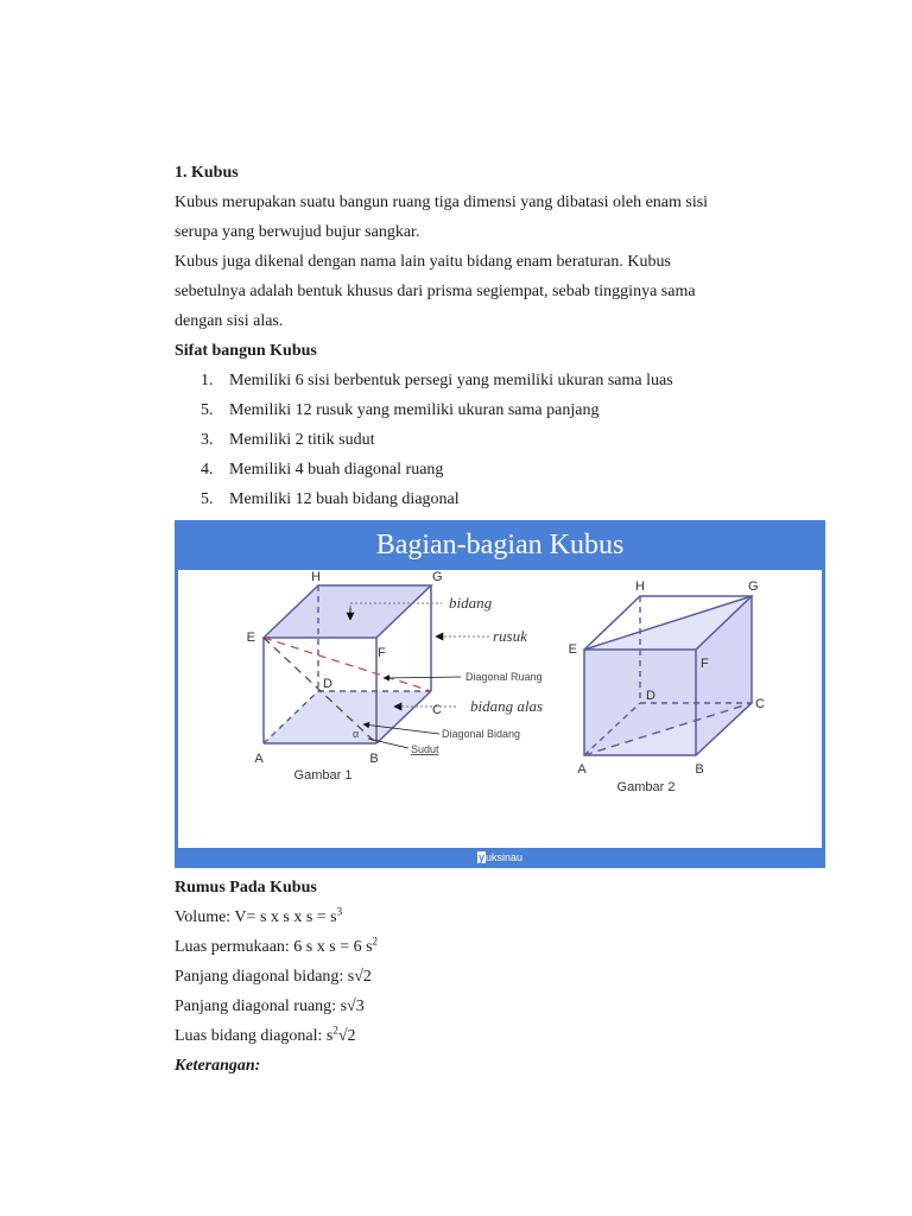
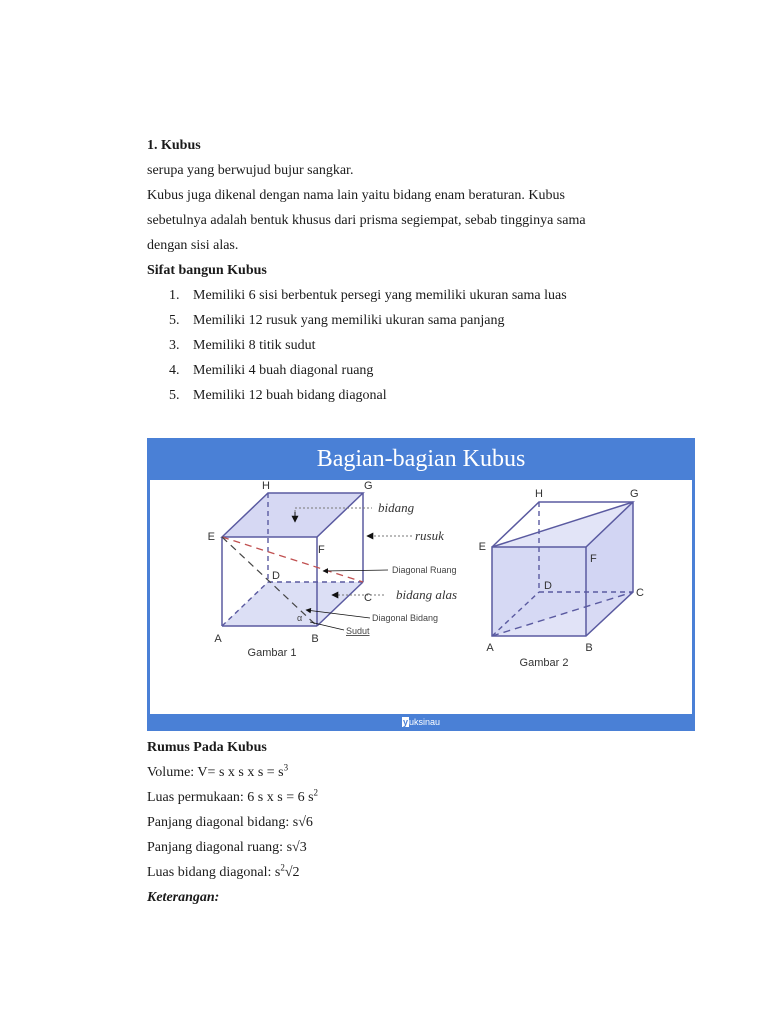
  1. Kubus
- Kubus merupakan suatu bangun ruang tiga dimensi yang dibatasi oleh enam sisi
  serupa yang berwujud bujur sangkar.
  Kubus juga dikenal dengan nama lain yaitu bidang enam beraturan. Kubus
  sebetulnya adalah bentuk khusus dari prisma segiempat, sebab tingginya sama
  dengan sisi alas.
  Sifat bangun Kubus
  1. Memiliki 6 sisi berbentuk persegi yang memiliki ukuran sama luas
  5. Memiliki 12 rusuk yang memiliki ukuran sama panjang
- 3. Memiliki 2 titik sudut
+ 3. Memiliki 8 titik sudut
  4. Memiliki 4 buah diagonal ruang
  5. Memiliki 12 buah bidang diagonal
  Bagian-bagian Kubus
  E
  F
  G
  H
  D
  C
  A
  B
  α
  bidang
  rusuk
  Diagonal Ruang
  bidang alas
  Diagonal Bidang
  Sudut
  Gambar 1
  H
  G
  E
  F
  D
  C
  A
  B
  Gambar 2
  yuksinau
  Rumus Pada Kubus
  Volume: V= s x s x s = s3
  Luas permukaan: 6 s x s = 6 s2
- Panjang diagonal bidang: s√2
+ Panjang diagonal bidang: s√6
  Panjang diagonal ruang: s√3
  Luas bidang diagonal: s2√2
  Keterangan:
